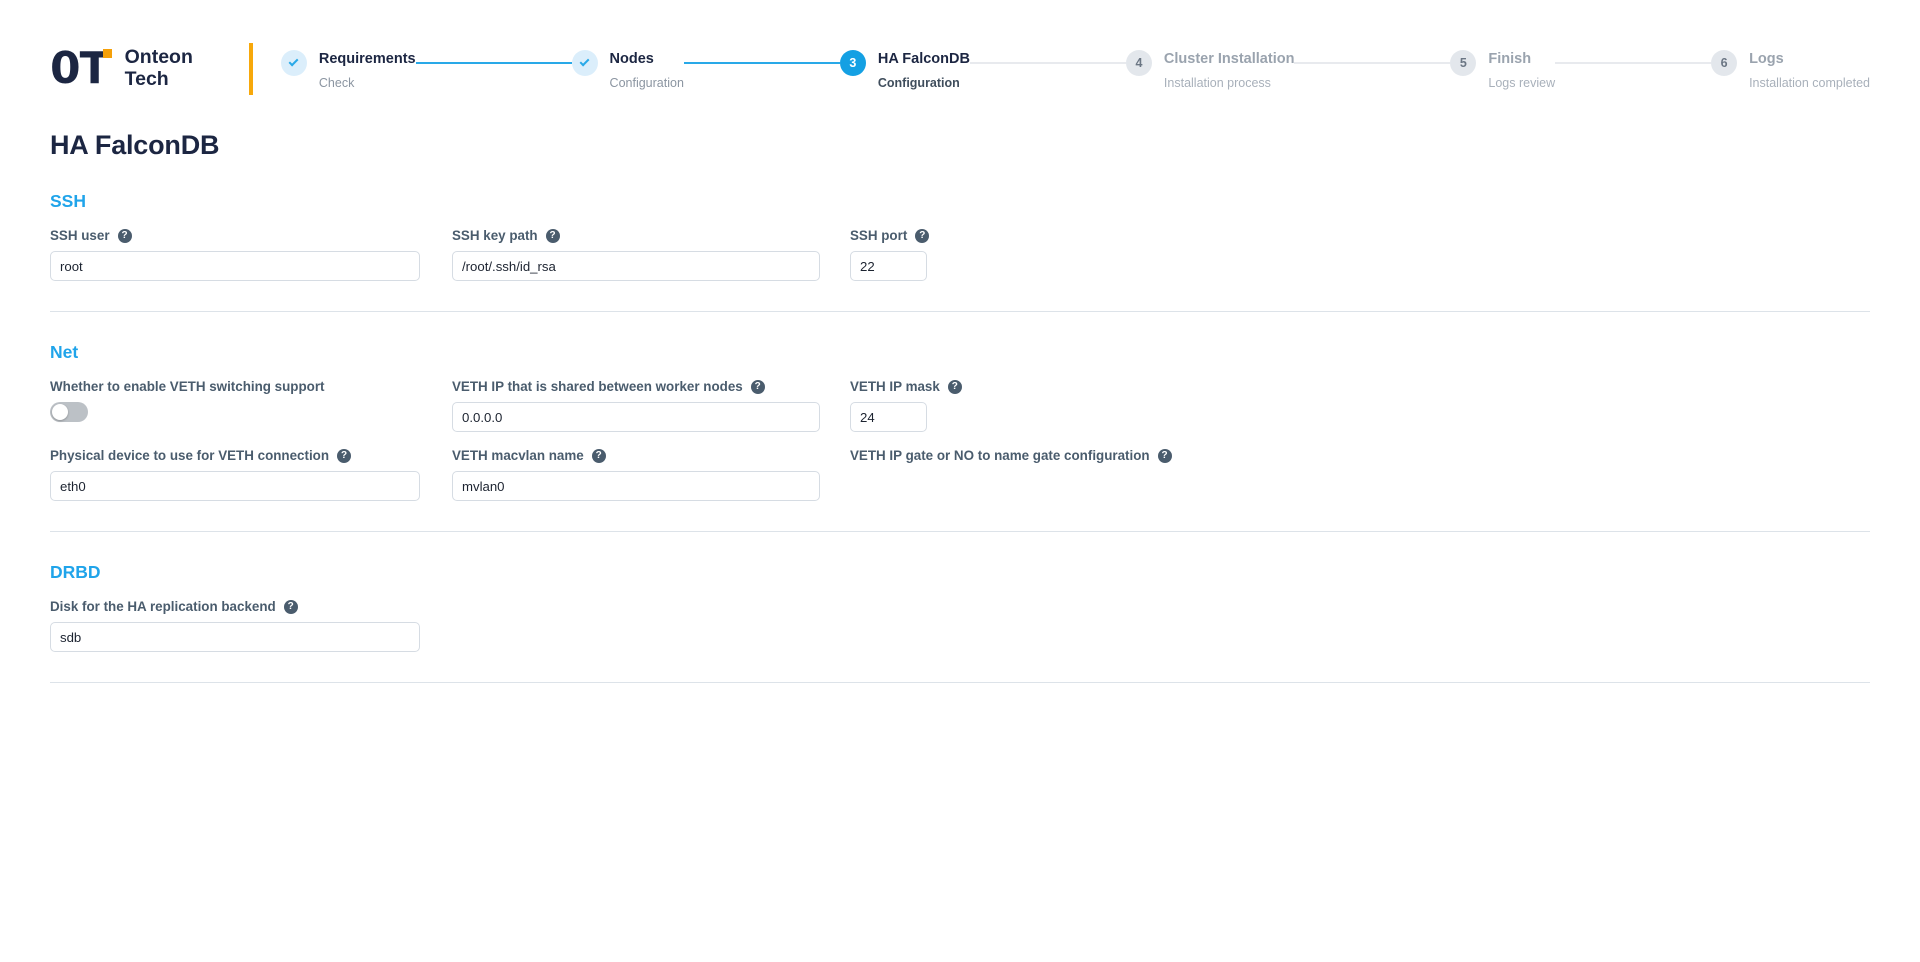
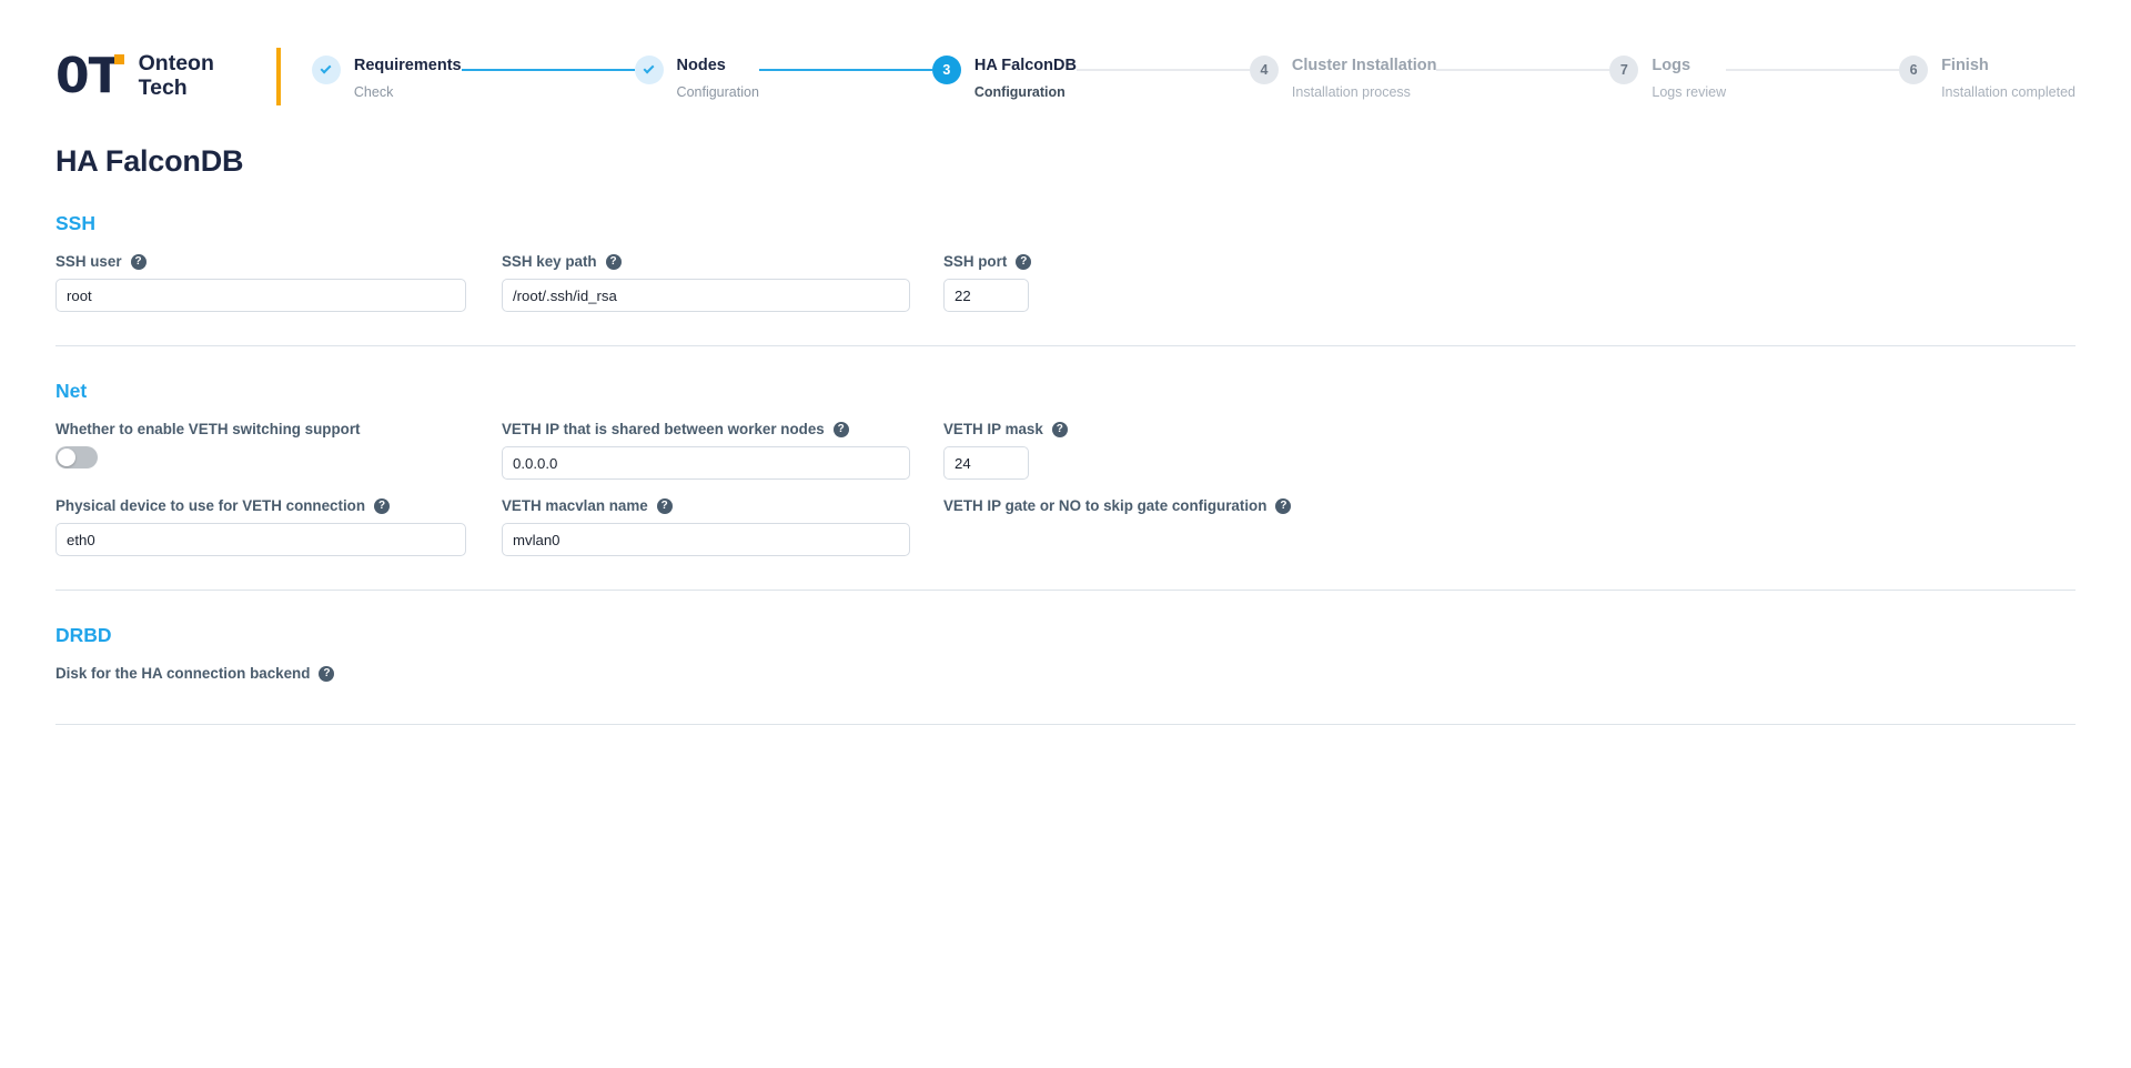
  0T
  Onteon
  Tech
  Requirements
  Check
  Nodes
  Configuration
  3
  HA FalconDB
  Configuration
  4
  Cluster Installation
  Installation process
- 5
+ 7
- Finish
+ Logs
  Logs review
  6
- Logs
+ Finish
  Installation completed
  HA FalconDB
  SSH
  SSH user
  ?
  root
  SSH key path
  ?
  /root/.ssh/id_rsa
  SSH port
  ?
  22
  Net
  Whether to enable VETH switching support
  VETH IP that is shared between worker nodes
  ?
  0.0.0.0
  VETH IP mask
  ?
  24
  Physical device to use for VETH connection
  ?
  eth0
  VETH macvlan name
  ?
  mvlan0
- VETH IP gate or NO to name gate configuration
+ VETH IP gate or NO to skip gate configuration
  ?
  DRBD
- Disk for the HA replication backend
+ Disk for the HA connection backend
  ?
- sdb
